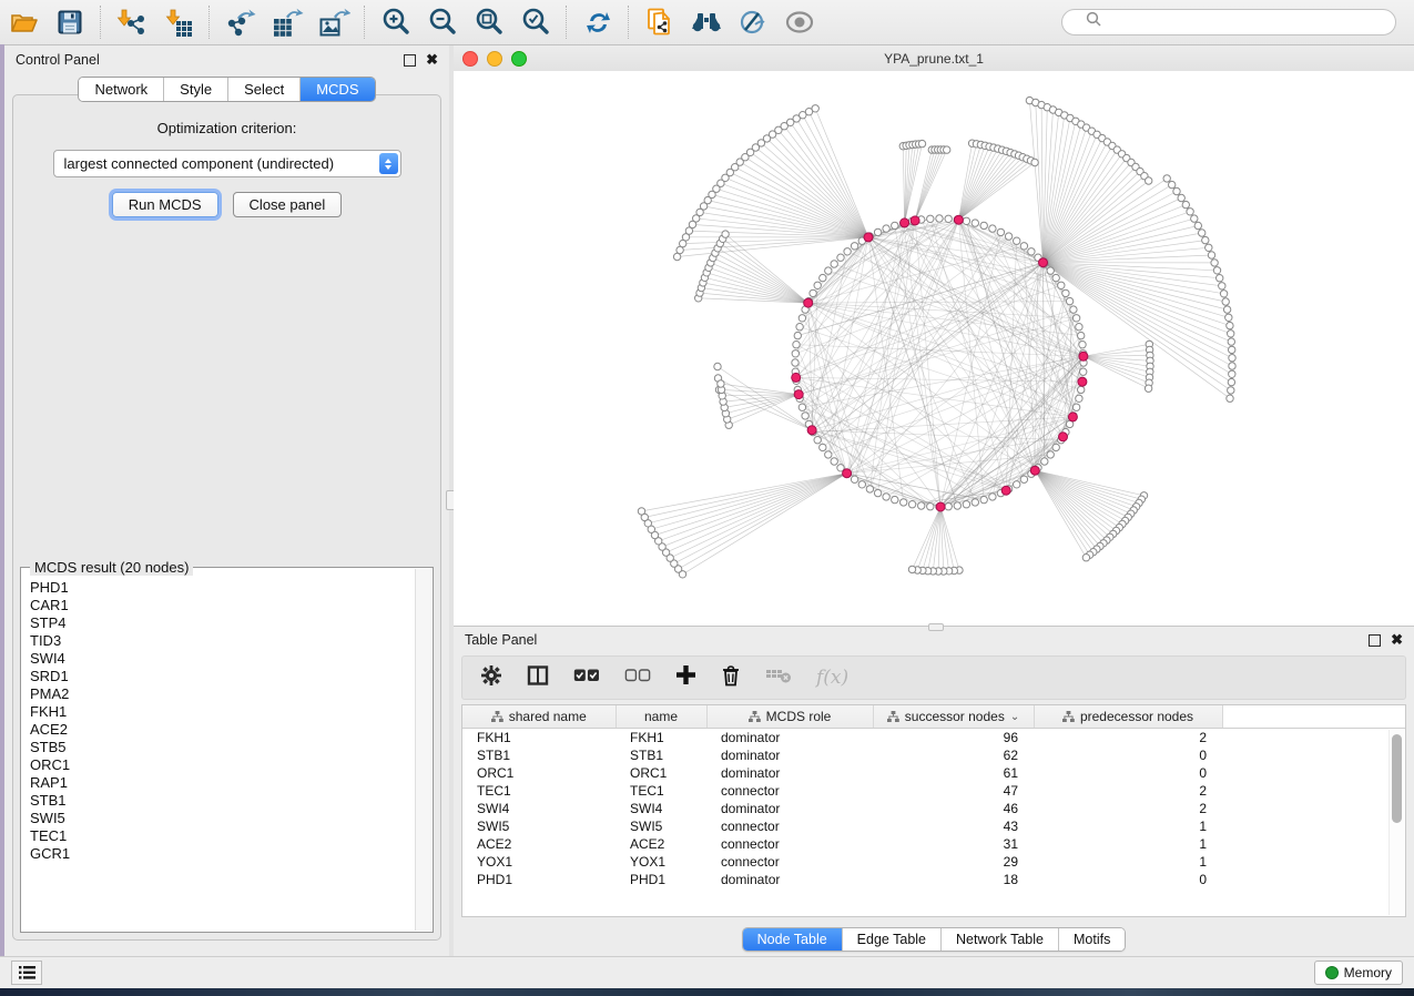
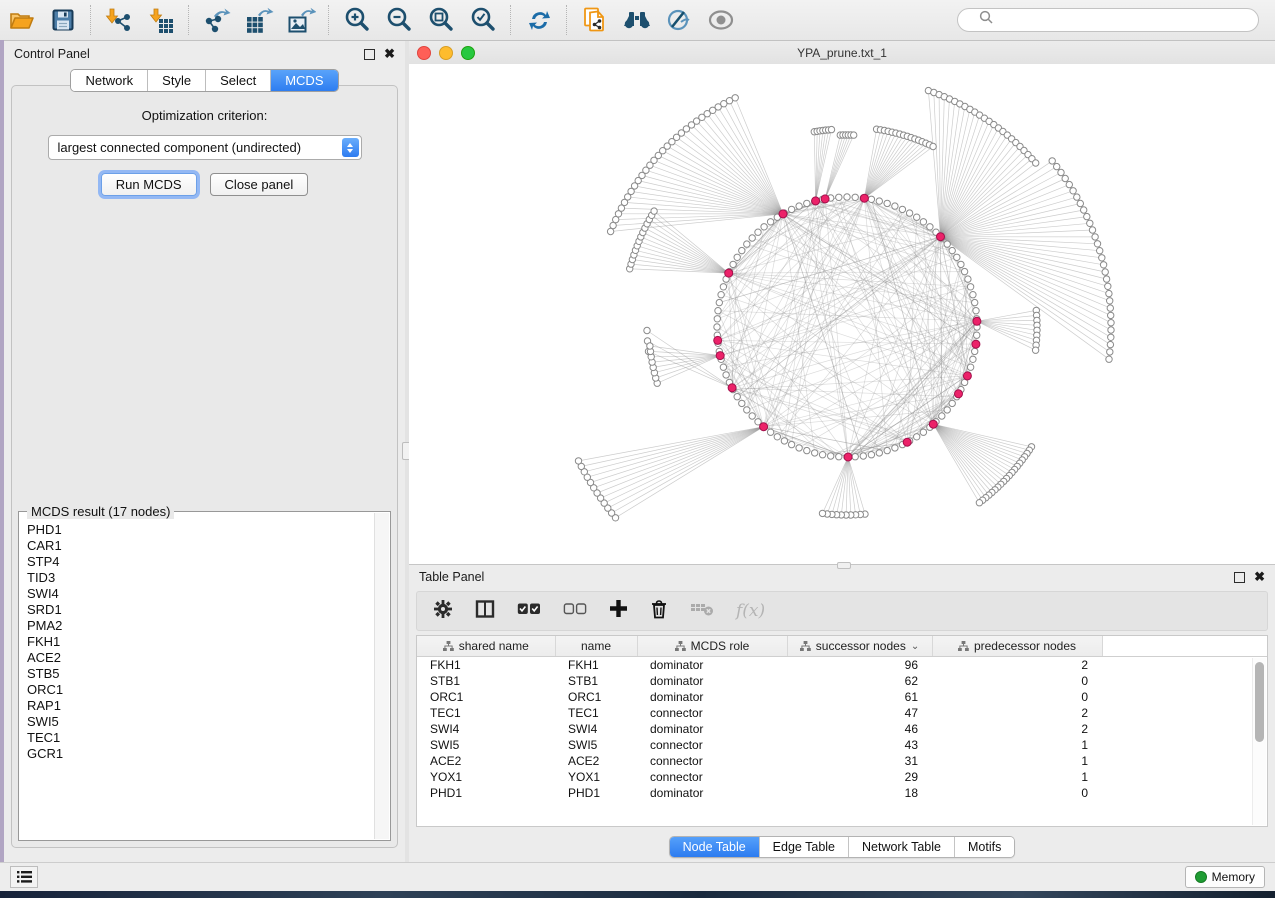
  Control Panel
  ✖
  Network
  Style
  Select
  MCDS
  Optimization criterion:
  largest connected component (undirected)
  Run MCDS
  Close panel
- MCDS result (20 nodes)
+ MCDS result (17 nodes)
  PHD1
  CAR1
  STP4
  TID3
  SWI4
  SRD1
  PMA2
  FKH1
  ACE2
  STB5
  ORC1
  RAP1
- STB1
  SWI5
  TEC1
  GCR1
  YPA_prune.txt_1
  Table Panel
  ✖
  f(x)
  shared name	name	MCDS role	successor nodes ⌄	predecessor nodes
  FKH1	FKH1	dominator	96	2
  STB1	STB1	dominator	62	0
  ORC1	ORC1	dominator	61	0
  TEC1	TEC1	connector	47	2
  SWI4	SWI4	dominator	46	2
  SWI5	SWI5	connector	43	1
  ACE2	ACE2	connector	31	1
  YOX1	YOX1	connector	29	1
  PHD1	PHD1	dominator	18	0
  Node Table
  Edge Table
  Network Table
  Motifs
  Memory
